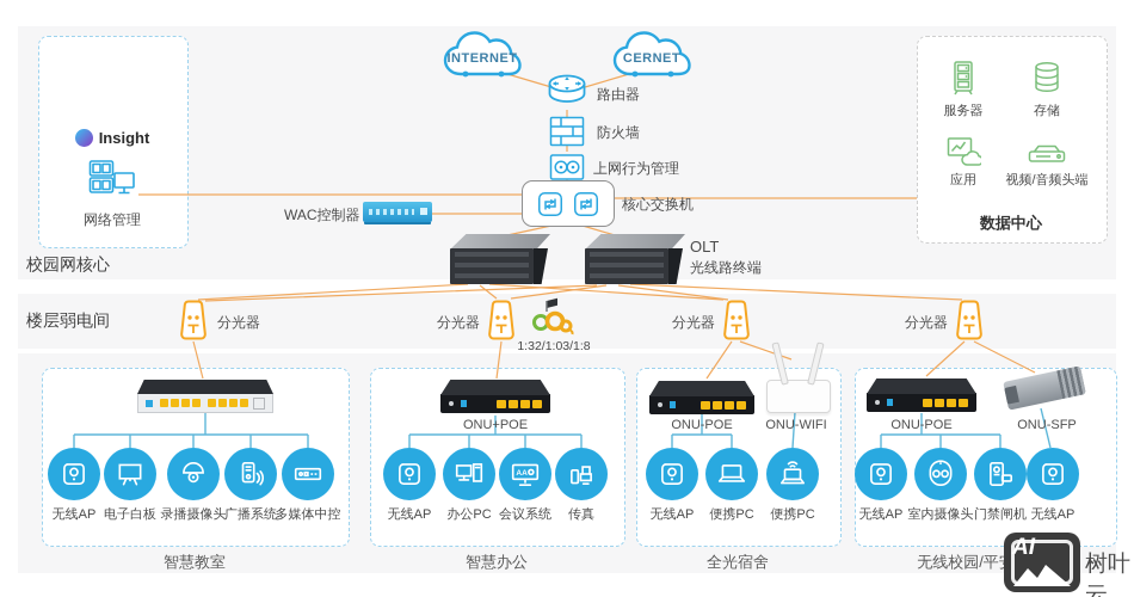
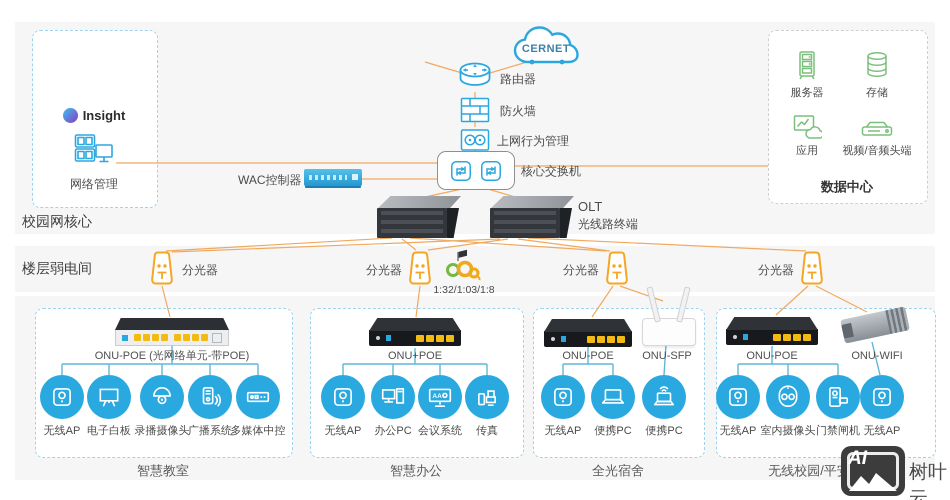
  Insight
  网络管理
- INTERNET
  CERNET
  路由器
  防火墙
  上网行为管理
  核心交换机
  WAC控制器
  服务器
  存储
  应用
  视频/音频头端
  数据中心
  OLT
  光线路终端
  校园网核心
  楼层弱电间
  分光器
  分光器
  1:32/1:03/1:8
  分光器
  分光器
+ ONU-POE (光网络单元-带POE)
  无线AP
  电子白板
  录播摄像头
  广播系统
  多媒体中控
  智慧教室
  ONU+POE
  无线AP
  办公PC
  会议系统
  传真
  智慧办公
  ONU-POE
- ONU-WIFI
+ ONU-SFP
  无线AP
  便携PC
  便携PC
  全光宿舍
  ONU-POE
- ONU-SFP
+ ONU-WIFI
  无线AP
  室内摄像头
  门禁闸机
  无线AP
  AI
  树叶云
